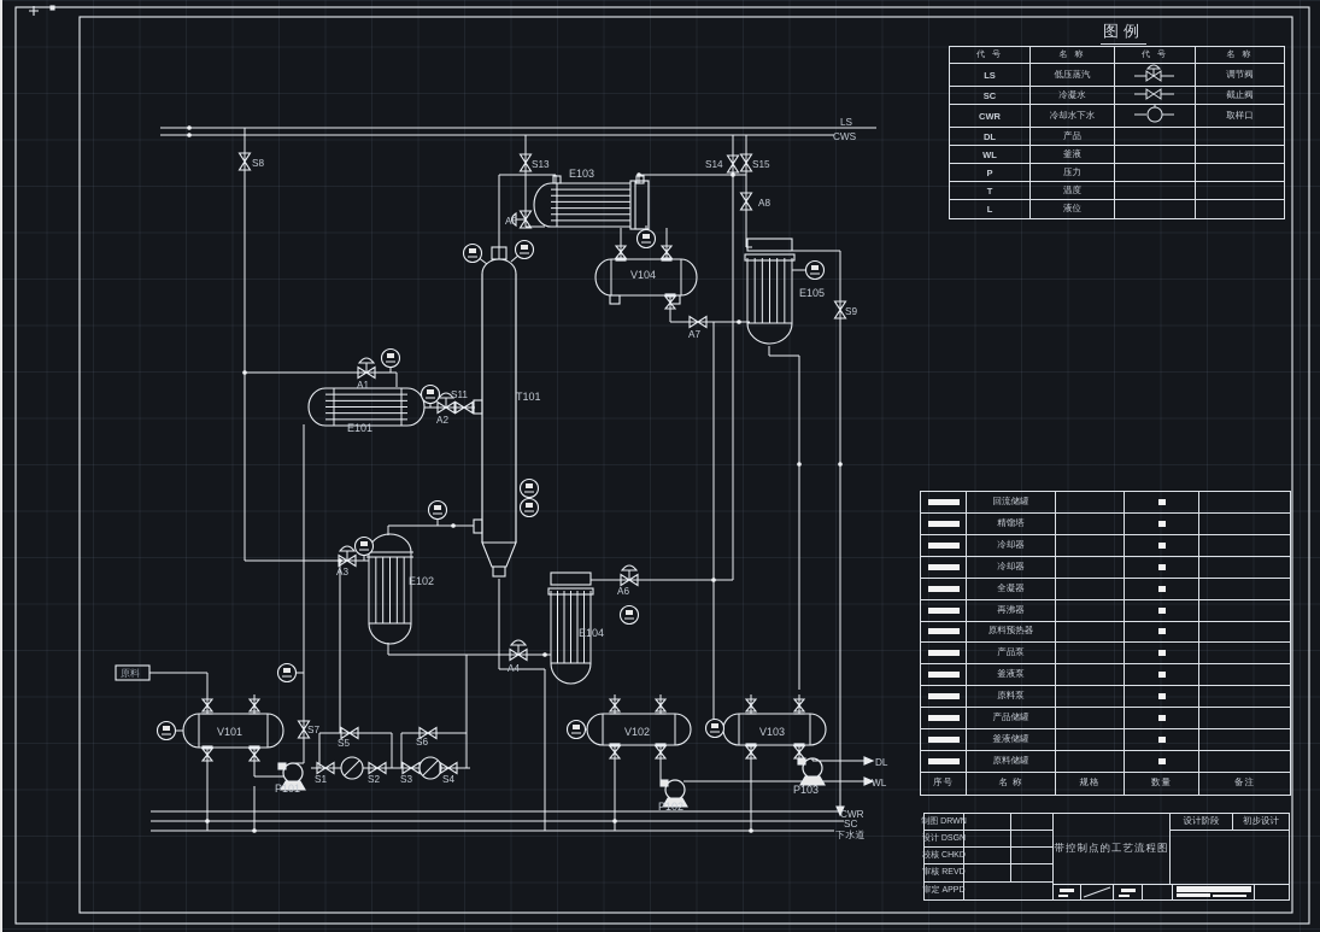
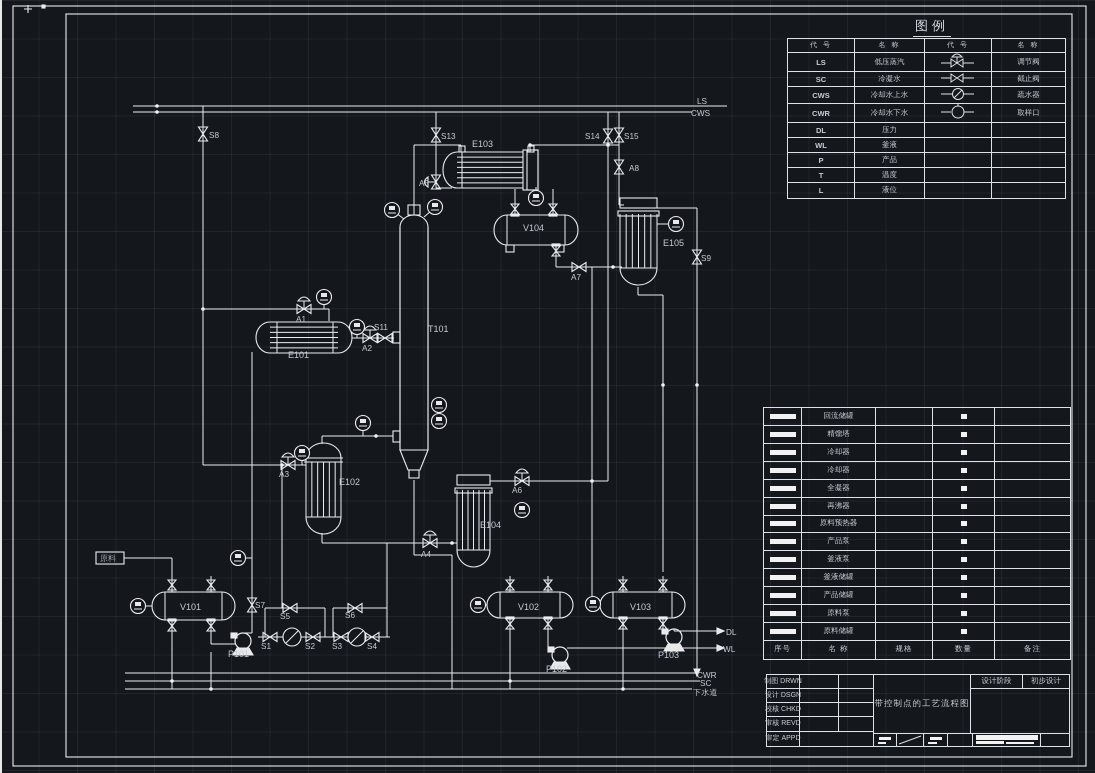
  原料
  LS
  CWS
  S8
  S13
  S14
  S15
  A8
  A5
  E103
  V104
  E105
  S9
  A7
  T101
  A1
  A2
  S11
  E101
  A3
  E102
  A4
  A6
  E104
  V101
  S7
  P101
  S5
  S1
  S2
  S6
  S3
  S4
  V102
  P102
  V103
  P103
  DL
  WL
  CWR
  SC
  下水道
  图例
  LS	低压蒸汽		调节阀
  SC	冷凝水		截止阀
+ CWS	冷却水上水		疏水器
  CWR	冷却水下水		取样口
- DL	产品
+ DL	压力
  WL	釜液
- P	压力
+ P	产品
  T	温度
  L	液位
  	回流储罐
  	精馏塔
  	冷却器
  	冷却器
  	全凝器
  	再沸器
  	原料预热器
  	产品泵
  	釜液泵
- 	原料泵
+ 	釜液储罐
  	产品储罐
- 	釜液储罐
+ 	原料泵
  	原料储罐
  序号	名 称	规格	数量	备注
  带控制点的工艺流程图
  设计阶段
  初步设计
